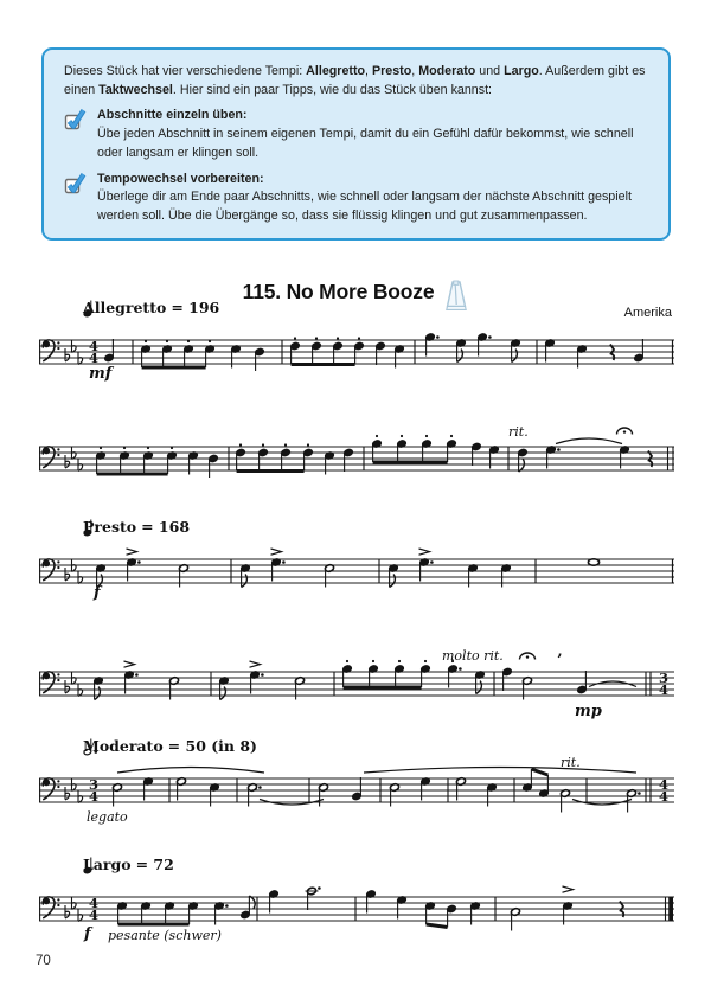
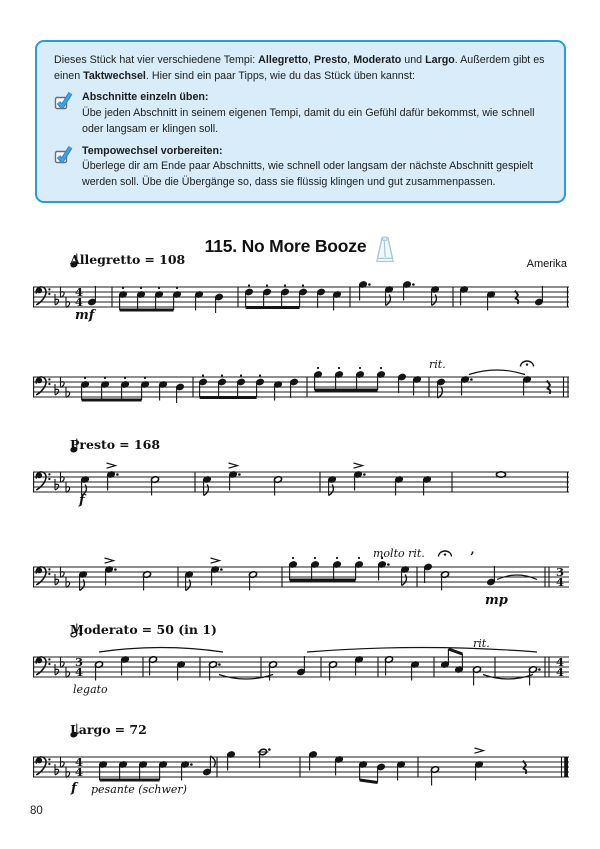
  Dieses Stück hat vier verschiedene Tempi: Allegretto, Presto, Moderato und Largo. Außerdem gibt es einen Taktwechsel. Hier sind ein paar Tipps, wie du das Stück üben kannst:
  Abschnitte einzeln üben:
  Übe jeden Abschnitt in seinem eigenen Tempi, damit du ein Gefühl dafür bekommst, wie schnell oder langsam er klingen soll.
  Tempowechsel vorbereiten:
  Überlege dir am Ende paar Abschnitts, wie schnell oder langsam der nächste Abschnitt gespielt werden soll. Übe die Übergänge so, dass sie flüssig klingen und gut zusammenpassen.
  115. No More Booze
  Amerika
  Allegretto
- = 196
+ = 108
  4
  4
  mf
  rit.
  Presto
  = 168
  f
  ’
  3
  4
  molto rit.
  mp
  oderato
- = 50 (in 8)
+ = 50 (in 1)
  3
  4
  4
  4
  legato
  rit.
  Largo
  = 72
  4
  4
  f
  pesante (schwer)
- 70
+ 80
